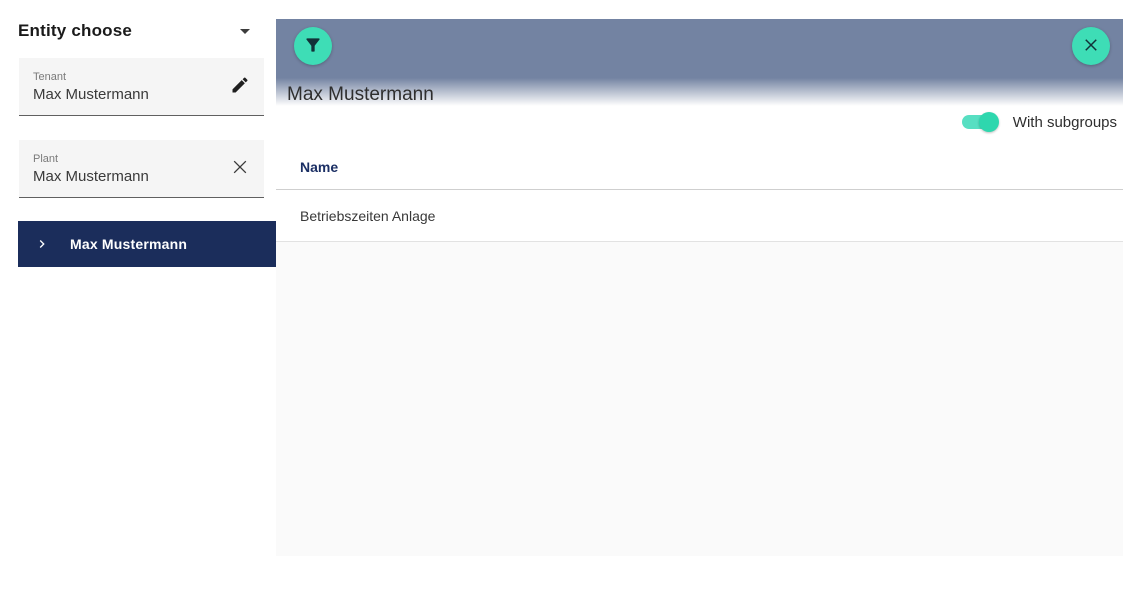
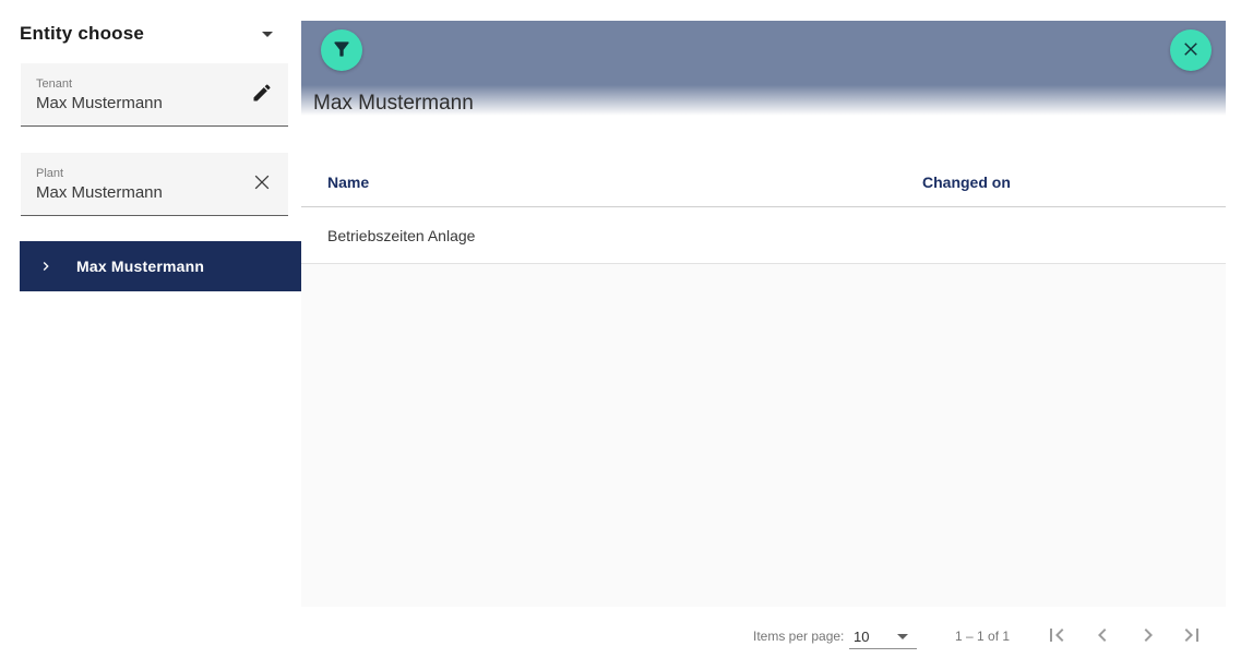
  Entity choose
  Tenant
  Max Mustermann
  Plant
  Max Mustermann
  Max Mustermann
  Max Mustermann
- With subgroups
  Name
+ Changed on
  Betriebszeiten Anlage
+ Items per page:
+ 10
+ 1 – 1 of 1
